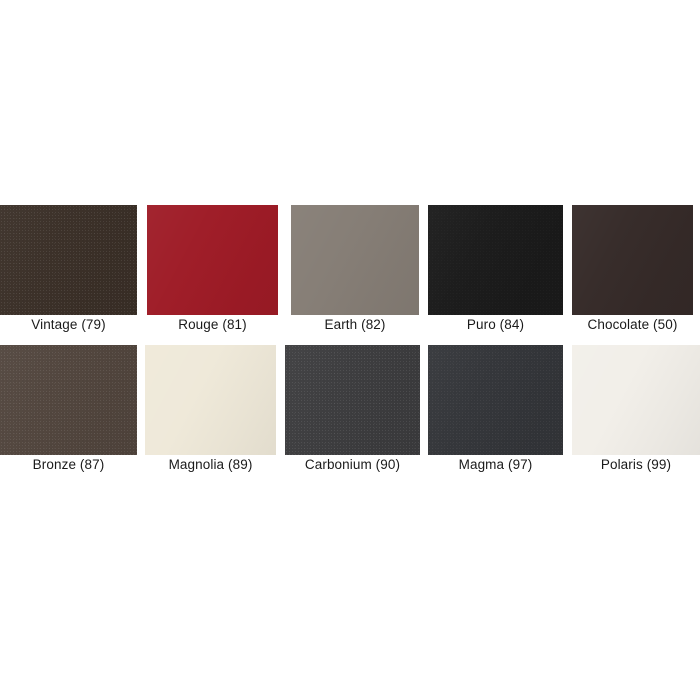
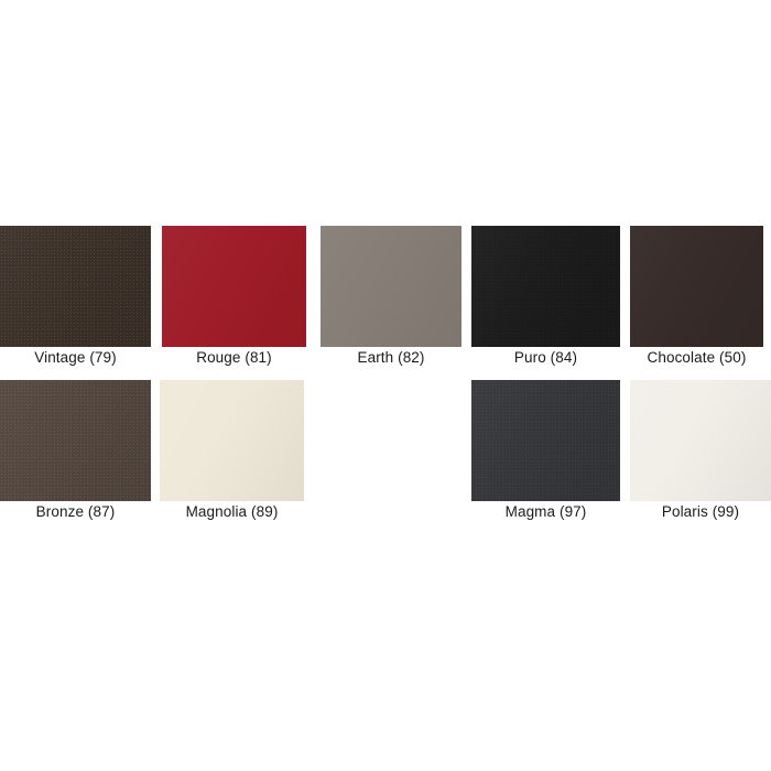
  Vintage (79)
  Rouge (81)
  Earth (82)
  Puro (84)
  Chocolate (50)
  Bronze (87)
  Magnolia (89)
- Carbonium (90)
  Magma (97)
  Polaris (99)
